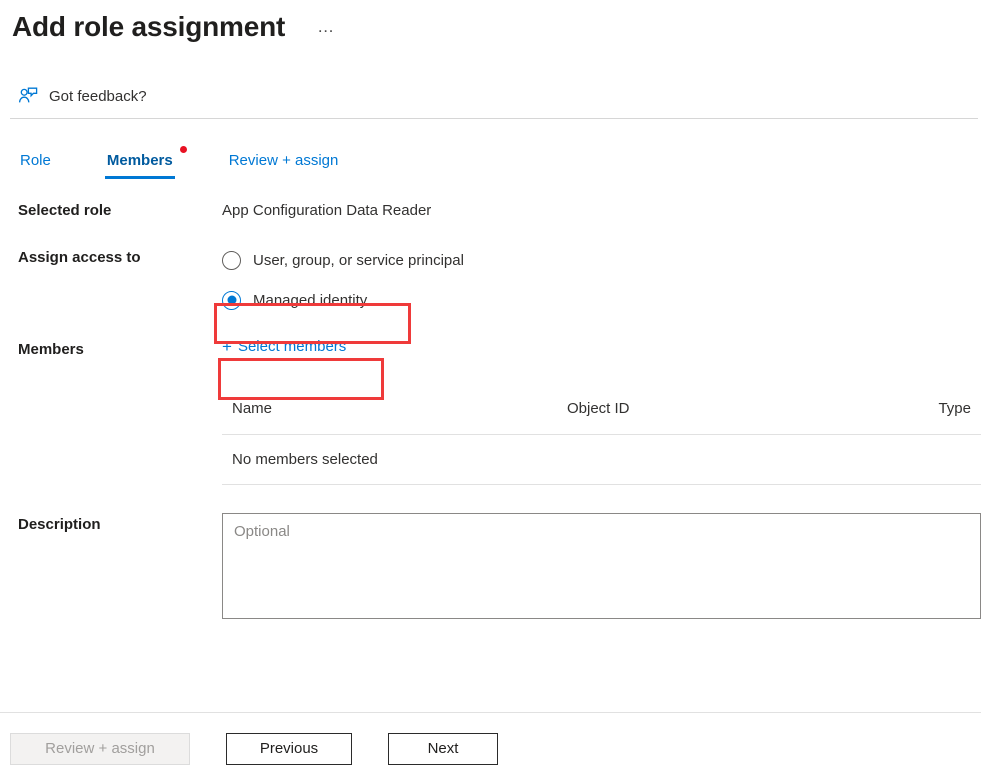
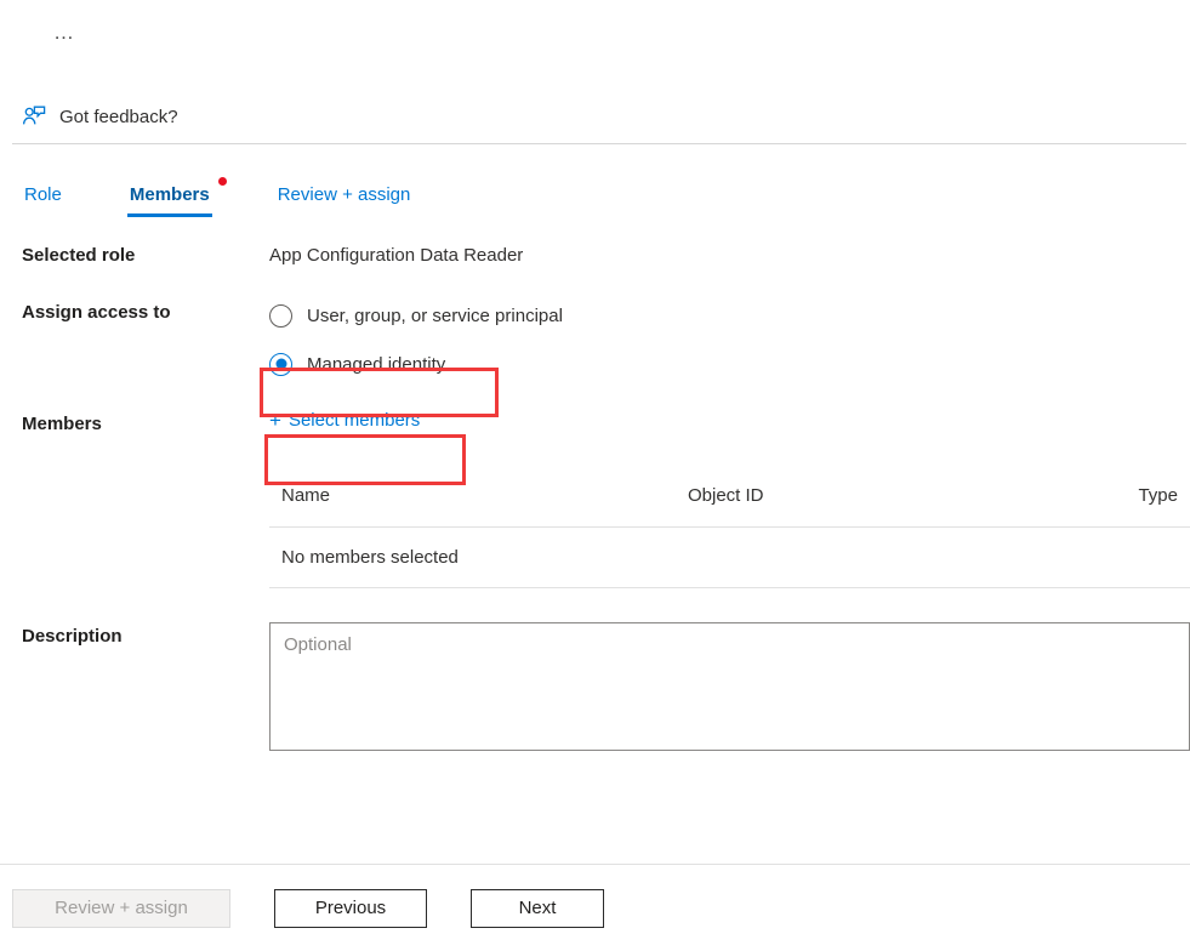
- Add role assignment
  …
  Got feedback?
  Role
  Members
  Review + assign
  Selected role
  App Configuration Data Reader
  Assign access to
  User, group, or service principal
  Managed identity
  Members
  +
  Select members
  Name	Object ID	Type
  No members selected
  Description
  Optional
  Review + assign
  Previous
  Next
